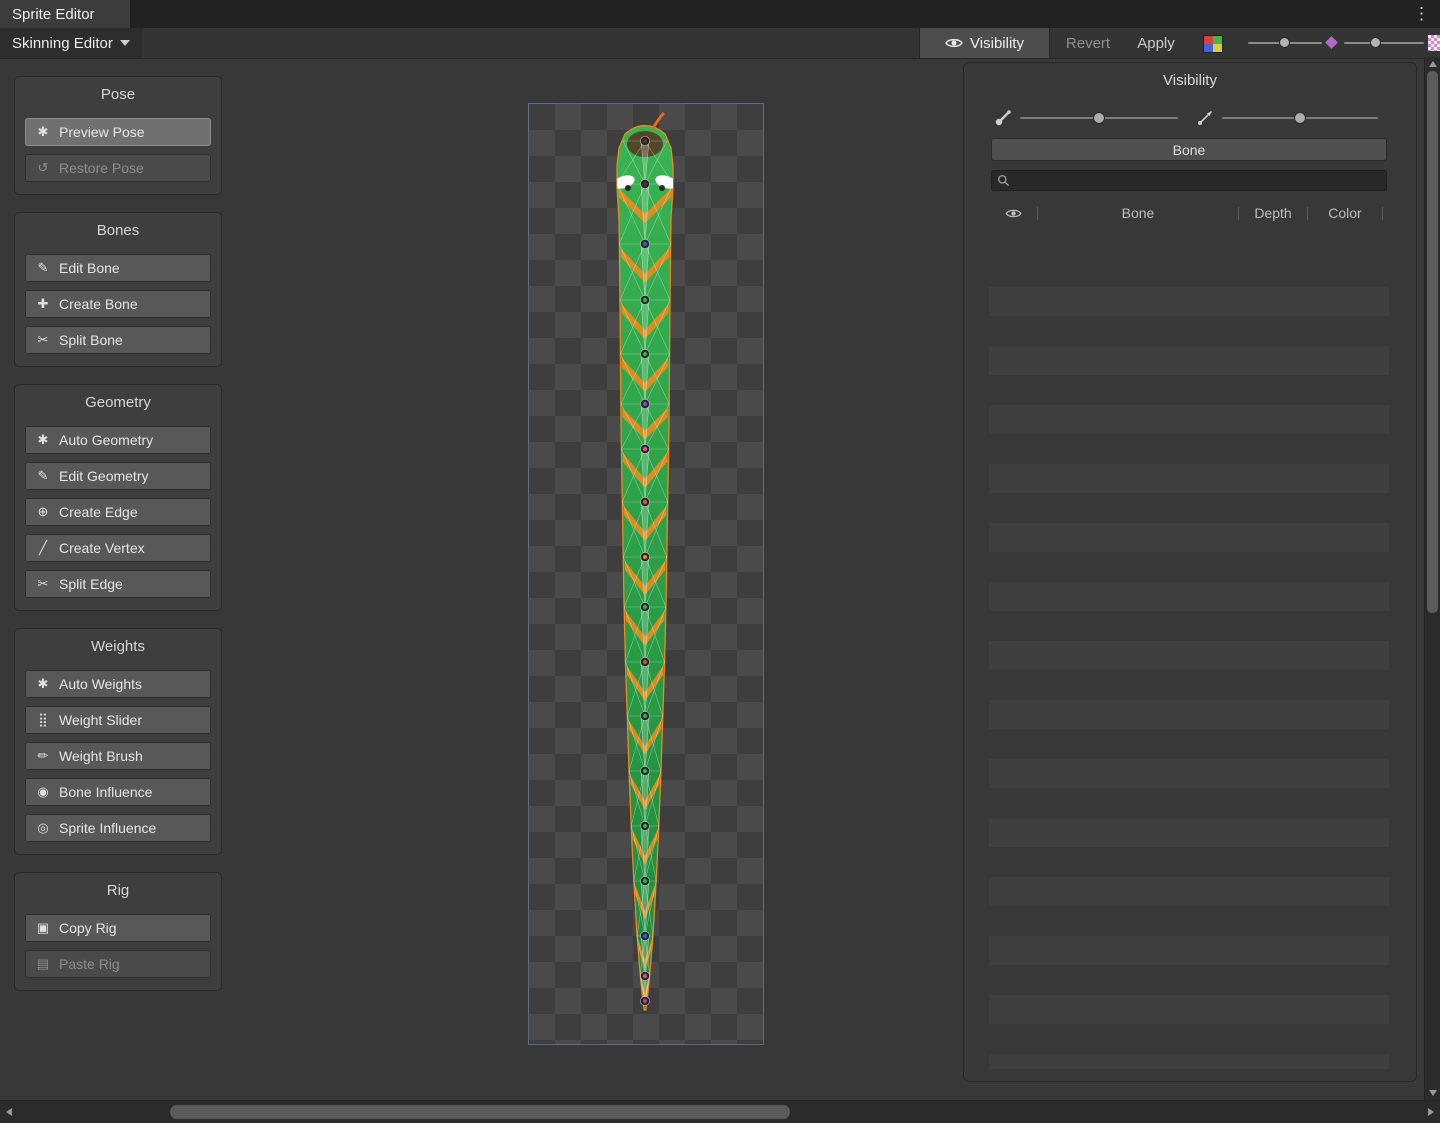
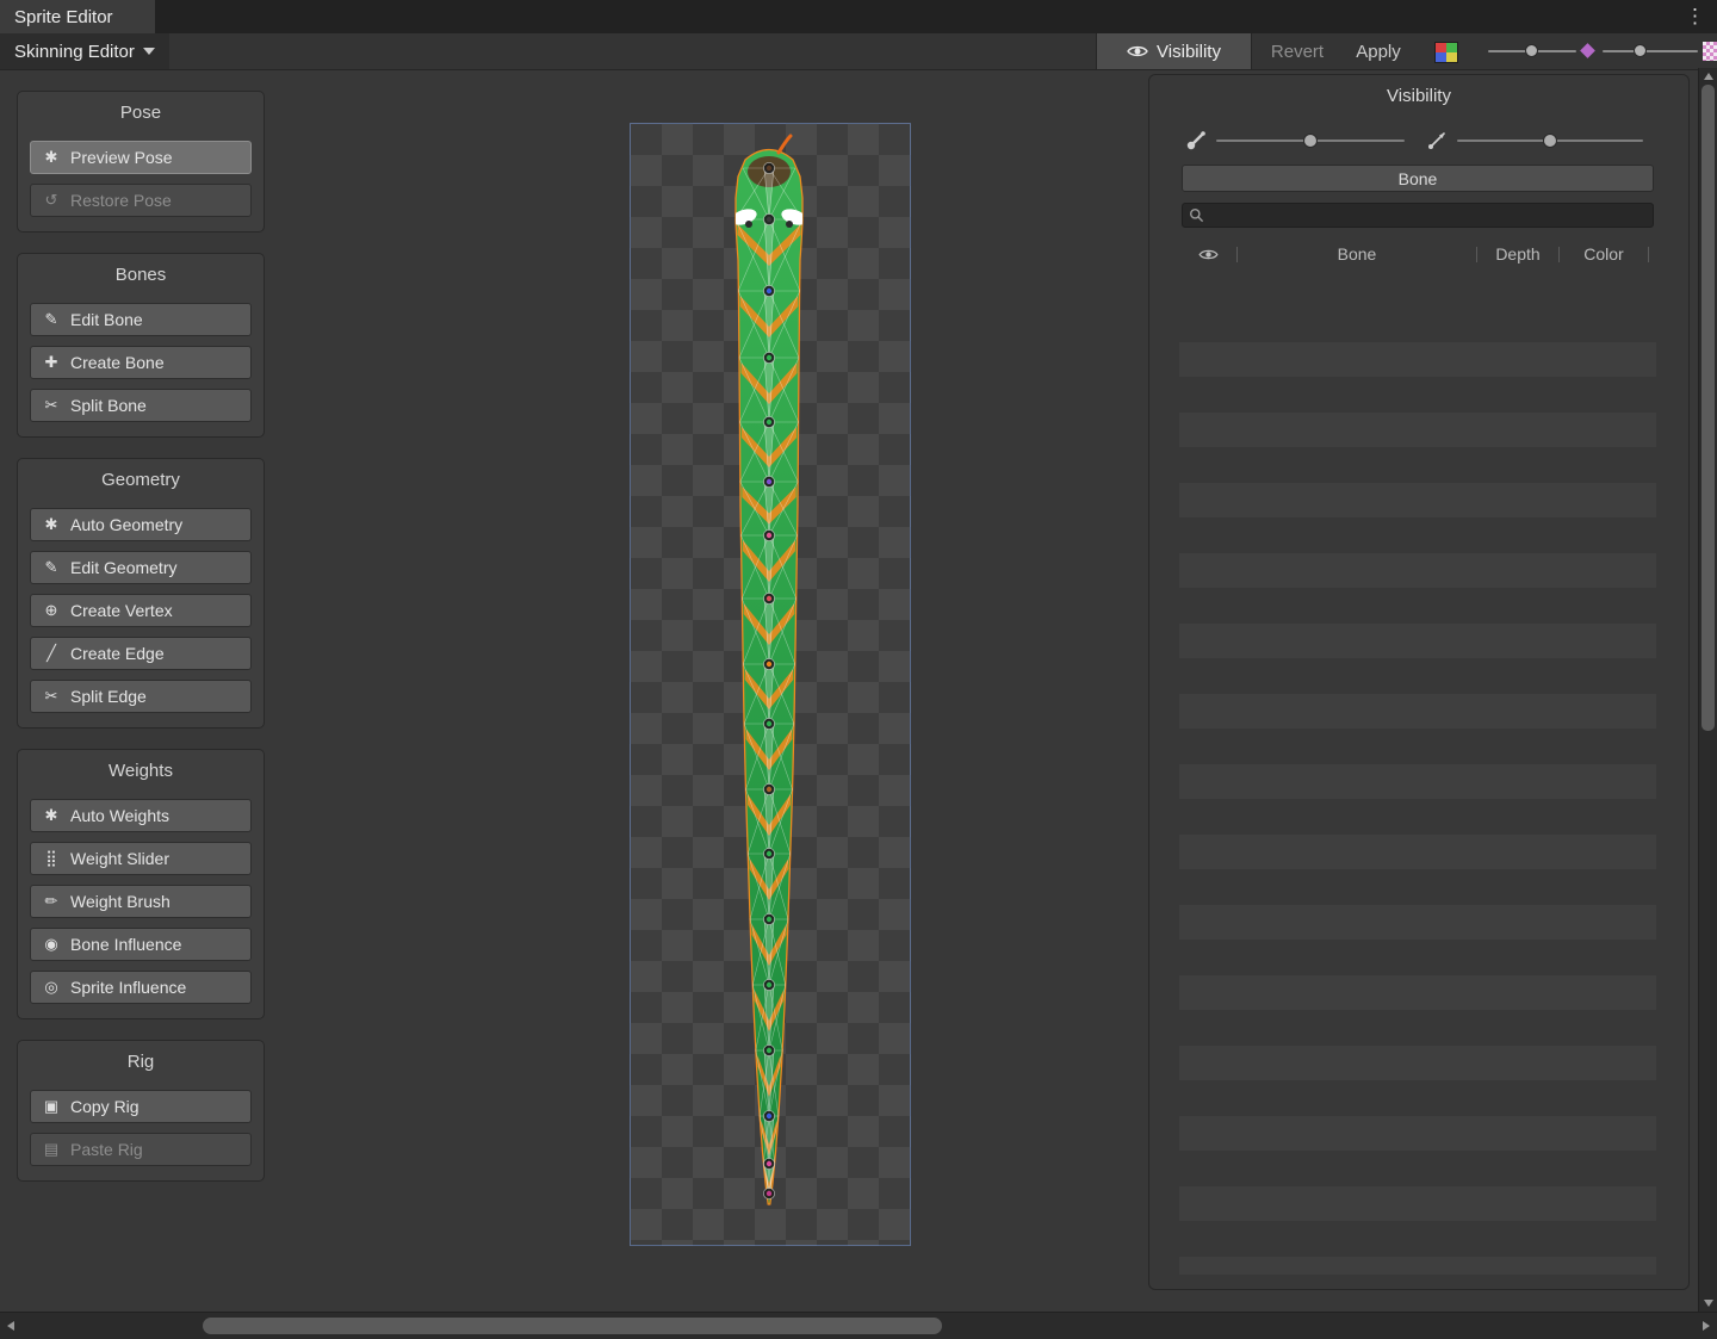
  Sprite Editor
  ⋮
  Skinning Editor
  Visibility
  Revert
  Apply
  Pose
  ✱
  Preview Pose
  ↺
  Restore Pose
  Bones
  ✎
  Edit Bone
  ✚
  Create Bone
  ✂
  Split Bone
  Geometry
  ✱
  Auto Geometry
  ✎
  Edit Geometry
  ⊕
- Create Edge
+ Create Vertex
  ╱
- Create Vertex
+ Create Edge
  ✂
  Split Edge
  Weights
  ✱
  Auto Weights
  ⣿
  Weight Slider
  ✏
  Weight Brush
  ◉
  Bone Influence
  ◎
  Sprite Influence
  Rig
  ▣
  Copy Rig
  ▤
  Paste Rig
  Visibility
  Bone
  Bone
  Depth
  Color
